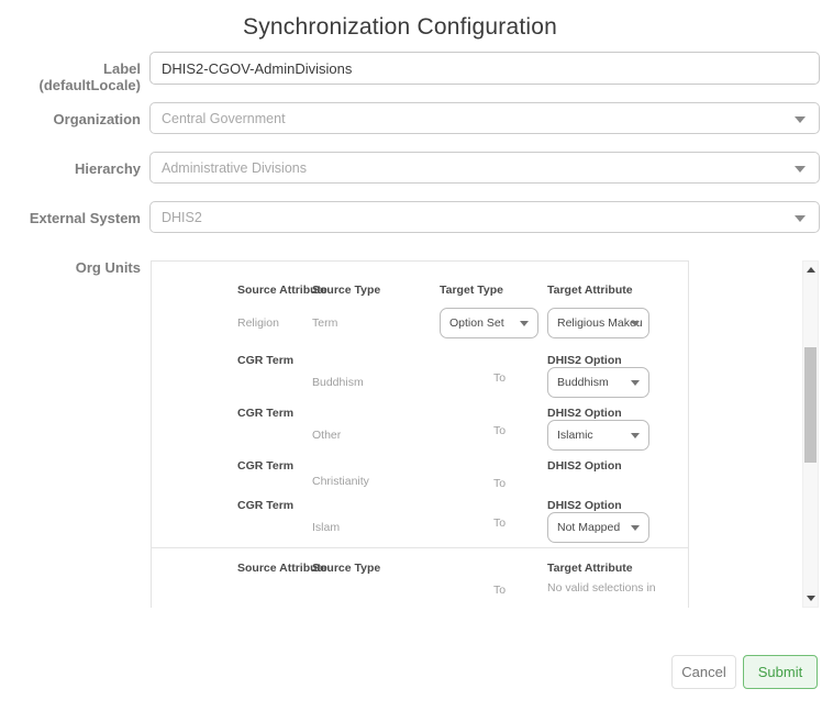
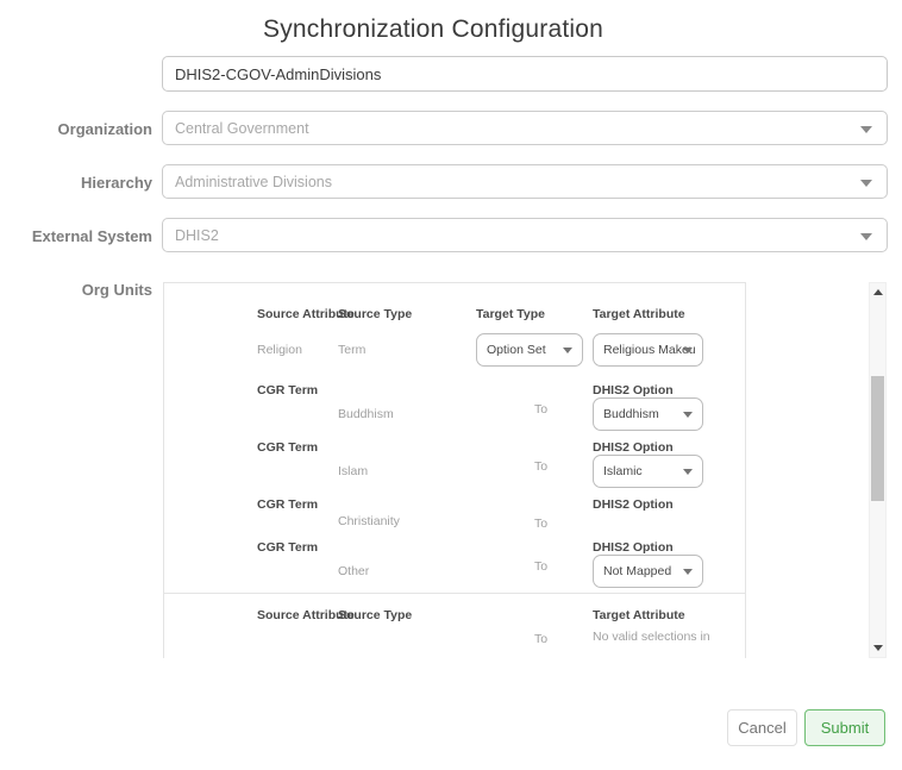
  Synchronization Configuration
- Label (defaultLocale)
  DHIS2-CGOV-AdminDivisions
  Organization
  Central Government
  Hierarchy
  Administrative Divisions
  External System
  DHIS2
  Org Units
  Source Attrib
  Source Type
  Target Type
  Target Attribute
  Religion
  Term
  Option Set
  Religious Makeu
  CGR Term
  DHIS2 Option
  Buddhism
  To
  Buddhism
  CGR Term
  DHIS2 Option
- Other
+ Islam
  To
  Islamic
  CGR Term
  DHIS2 Option
  Christianity
  To
  CGR Term
  DHIS2 Option
- Islam
+ Other
  To
  Not Mapped
  Source Attrib
  Source Type
  Target Attribute
  To
  No valid selections in
  Cancel
  Submit
